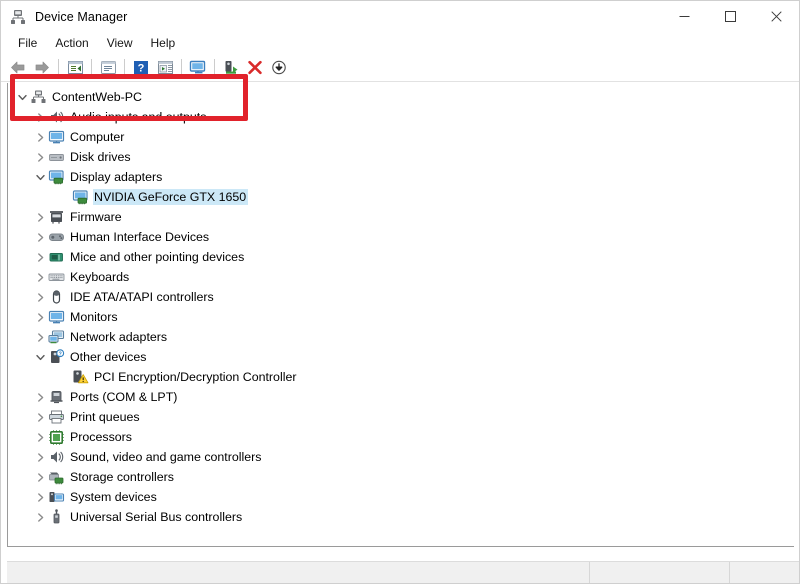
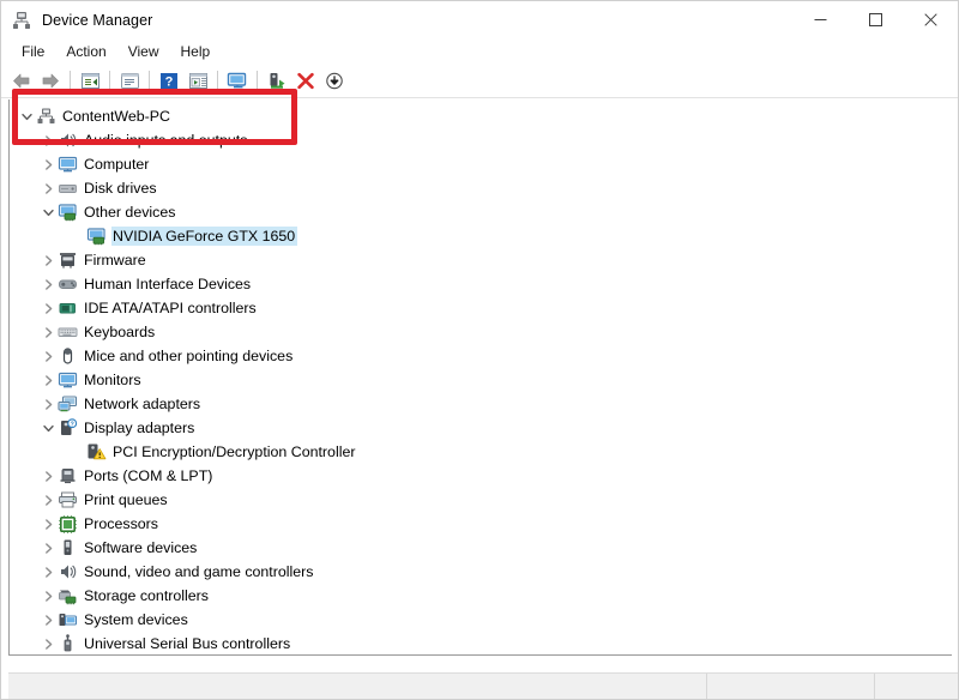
  Device Manager
  File
  Action
  View
  Help
  ?
  ContentWeb-PC
  Audio inputs and outputs
  Computer
  Disk drives
- Display adapters
+ Other devices
  NVIDIA GeForce GTX 1650
  Firmware
  Human Interface Devices
- Mice and other pointing devices
+ IDE ATA/ATAPI controllers
  Keyboards
- IDE ATA/ATAPI controllers
+ Mice and other pointing devices
  Monitors
  Network adapters
- Other devices
+ Display adapters
  PCI Encryption/Decryption Controller
  Ports (COM & LPT)
  Print queues
  Processors
+ Software devices
  Sound, video and game controllers
  Storage controllers
  System devices
  Universal Serial Bus controllers
